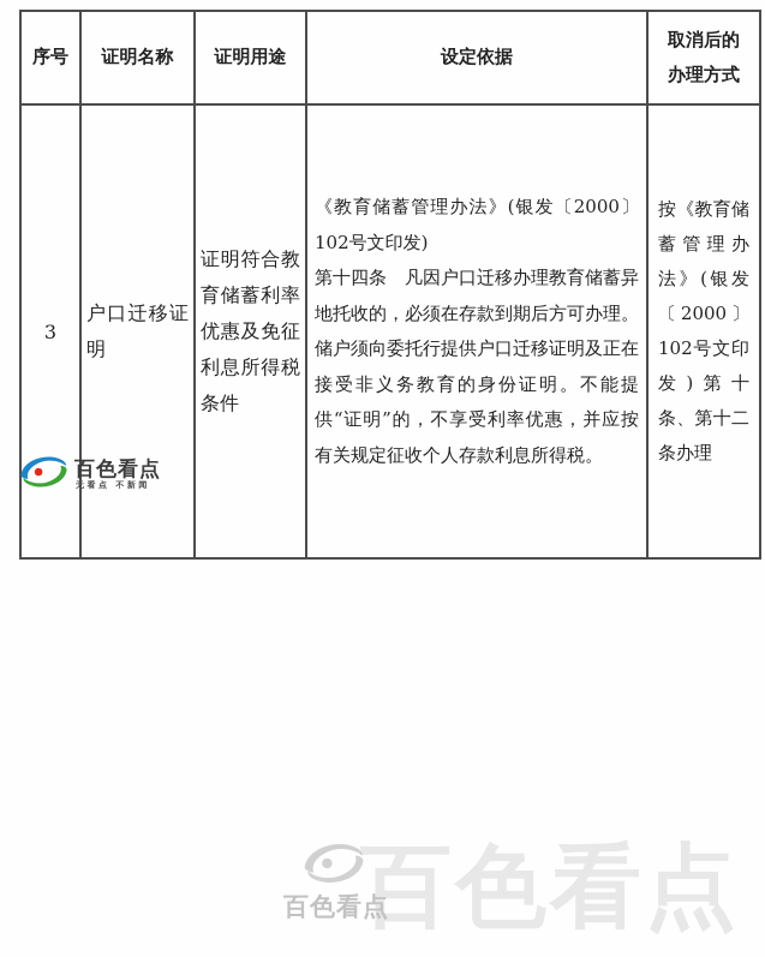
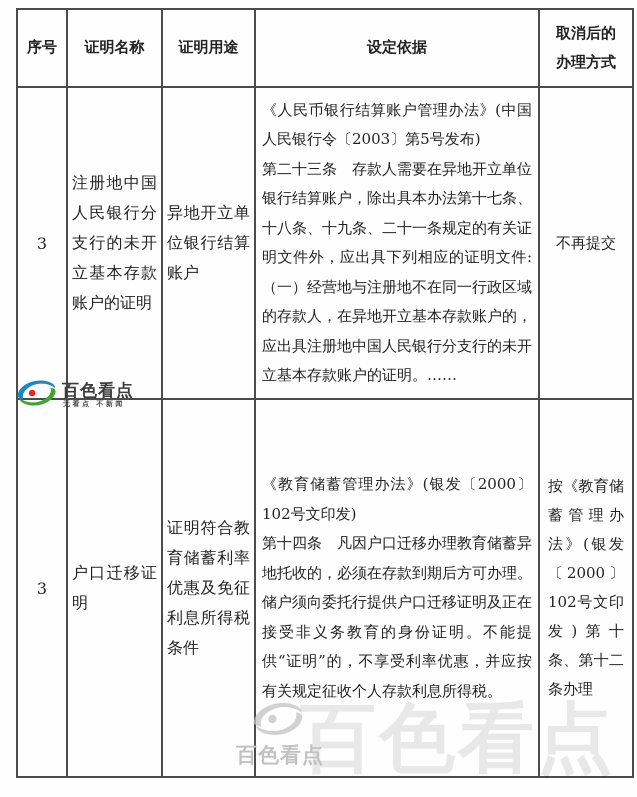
  序号	证明名称	证明用途	设定依据	取消后的办理方式
+ 3	注册地中国人民银行分支行的未开立基本存款账户的证明	异地开立单位银行结算账户	《人民币银行结算账户管理办法》(中国人民银行令〔2003〕第5号发布) 第二十三条 存款人需要在异地开立单位银行结算账户，除出具本办法第十七条、十八条、十九条、二十一条规定的有关证明文件外，应出具下列相应的证明文件:（一）经营地与注册地不在同一行政区域的存款人，在异地开立基本存款账户的，应出具注册地中国人民银行分支行的未开立基本存款账户的证明。……	不再提交
  3	户口迁移证明	证明符合教育储蓄利率优惠及免征利息所得税条件	《教育储蓄管理办法》(银发〔2000〕102号文印发) 第十四条 凡因户口迁移办理教育储蓄异地托收的，必须在存款到期后方可办理。储户须向委托行提供户口迁移证明及正在接受非义务教育的身份证明。不能提供“证明”的，不享受利率优惠，并应按有关规定征收个人存款利息所得税。	按《教育储蓄管理办法》(银发〔2000〕102号文印发)第十条、第十二条办理
  百色看点
  无看点 不新闻
  百色看点
  百色看点
